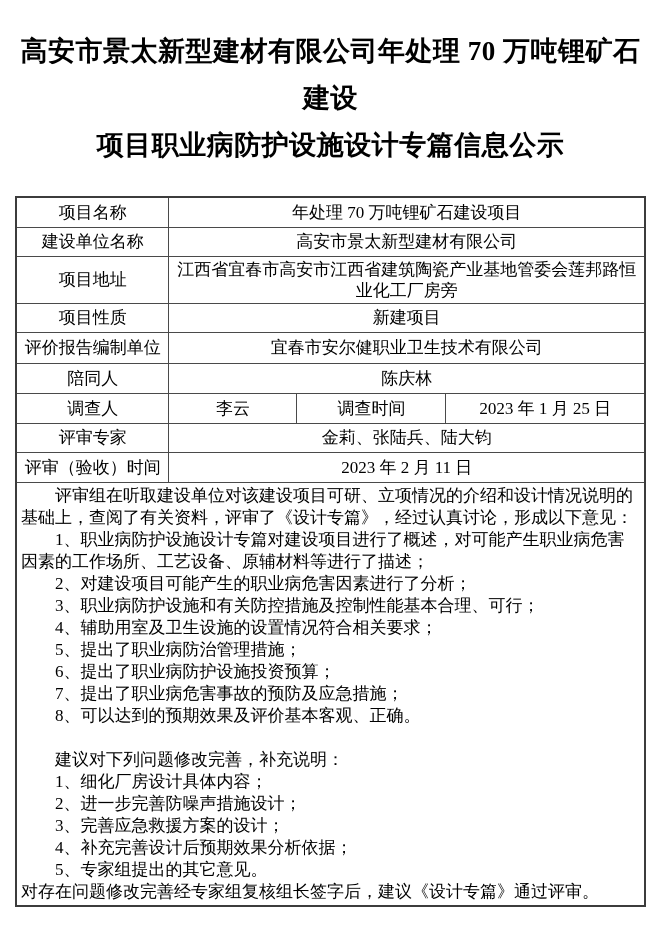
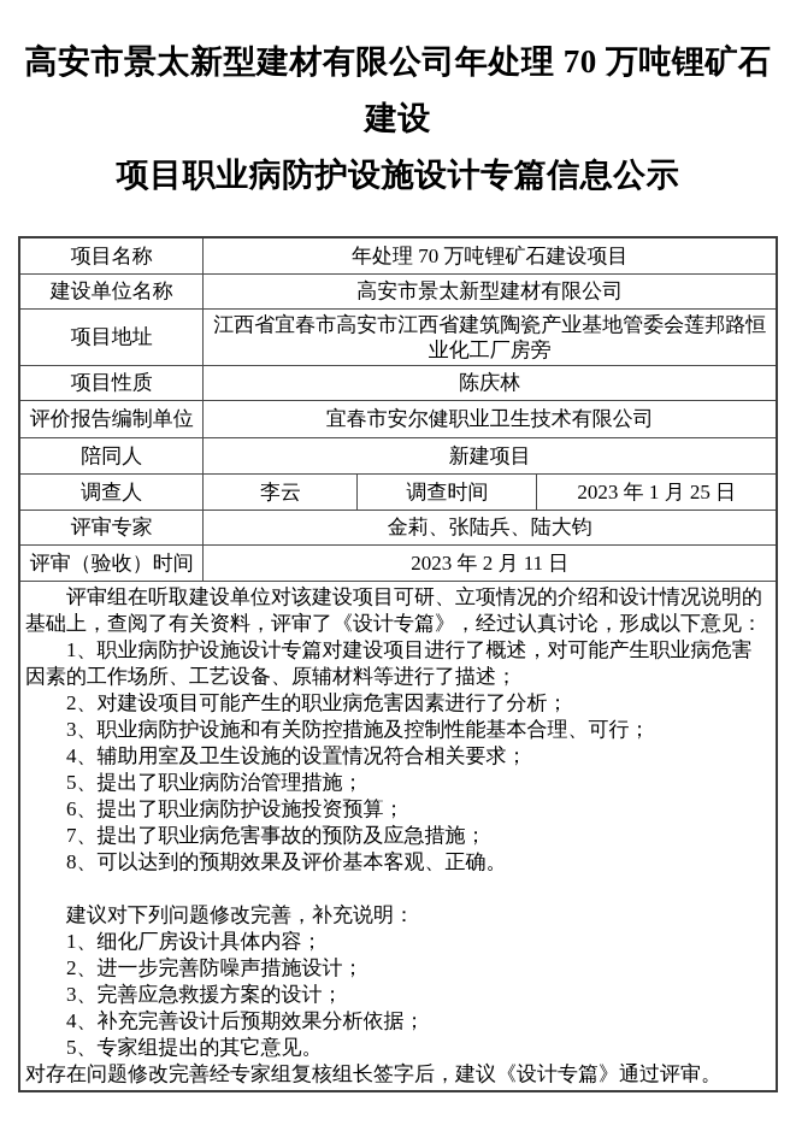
  高安市景太新型建材有限公司年处理 70 万吨锂矿石建设
  项目职业病防护设施设计专篇信息公示
  项目名称	年处理 70 万吨锂矿石建设项目
  建设单位名称	高安市景太新型建材有限公司
  项目地址	江西省宜春市高安市江西省建筑陶瓷产业基地管委会莲邦路恒业化工厂房旁
- 项目性质	新建项目
+ 项目性质	陈庆林
  评价报告编制单位	宜春市安尔健职业卫生技术有限公司
- 陪同人	陈庆林
+ 陪同人	新建项目
  调查人	李云	调查时间	2023 年 1 月 25 日
  评审专家	金莉、张陆兵、陆大钧
  评审（验收）时间	2023 年 2 月 11 日
  评审组在听取建设单位对该建设项目可研、立项情况的介绍和设计情况说明的基础上，查阅了有关资料，评审了《设计专篇》，经过认真讨论，形成以下意见： 1、职业病防护设施设计专篇对建设项目进行了概述，对可能产生职业病危害因素的工作场所、工艺设备、原辅材料等进行了描述； 2、对建设项目可能产生的职业病危害因素进行了分析； 3、职业病防护设施和有关防控措施及控制性能基本合理、可行； 4、辅助用室及卫生设施的设置情况符合相关要求； 5、提出了职业病防治管理措施； 6、提出了职业病防护设施投资预算； 7、提出了职业病危害事故的预防及应急措施； 8、可以达到的预期效果及评价基本客观、正确。 建议对下列问题修改完善，补充说明： 1、细化厂房设计具体内容； 2、进一步完善防噪声措施设计； 3、完善应急救援方案的设计； 4、补充完善设计后预期效果分析依据； 5、专家组提出的其它意见。 对存在问题修改完善经专家组复核组长签字后，建议《设计专篇》通过评审。
